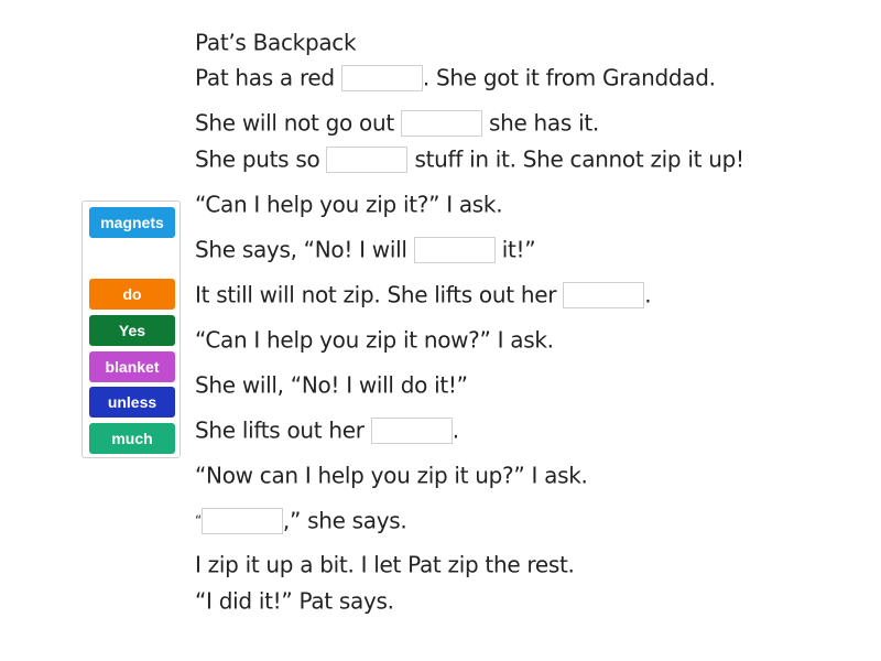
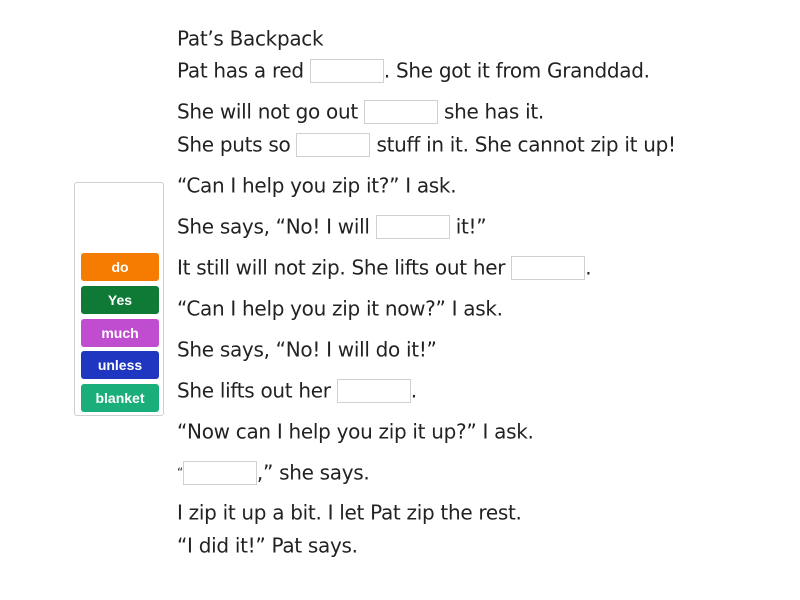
- magnets
  do
  Yes
- blanket
+ much
  unless
- much
+ blanket
  Pat’s Backpack
  Pat has a red . She got it from Granddad.
  She will not go out she has it.
  She puts so stuff in it. She cannot zip it up!
  “Can I help you zip it?” I ask.
  She says, “No! I will it!”
  It still will not zip. She lifts out her .
  “Can I help you zip it now?” I ask.
- She will, “No! I will do it!”
+ She says, “No! I will do it!”
  She lifts out her .
  “Now can I help you zip it up?” I ask.
  “ ,” she says.
  I zip it up a bit. I let Pat zip the rest.
  “I did it!” Pat says.
